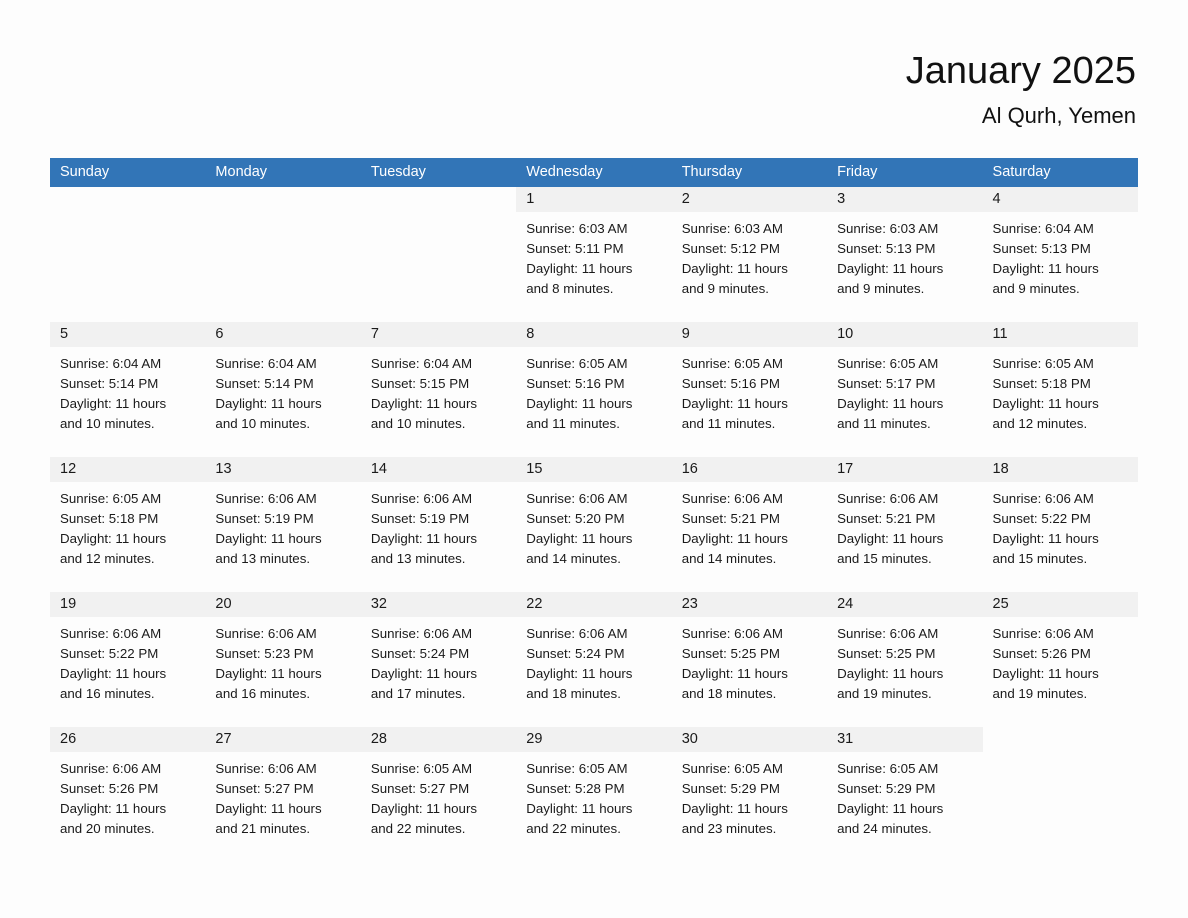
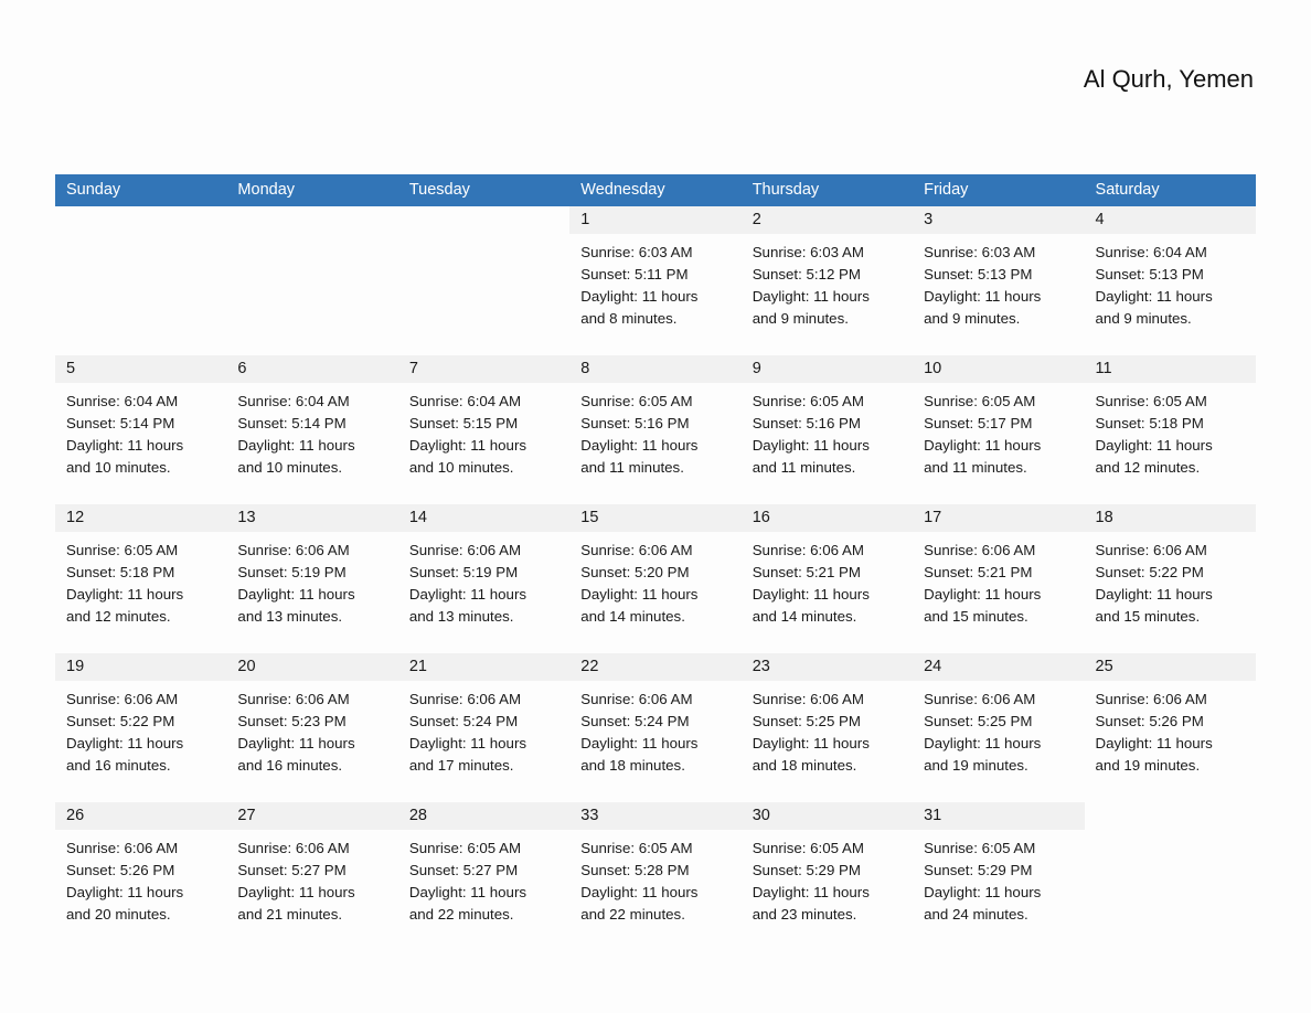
- January 2025
  Al Qurh, Yemen
  Sunday
  Monday
  Tuesday
  Wednesday
  Thursday
  Friday
  Saturday
  1
  Sunrise: 6:03 AM
  Sunset: 5:11 PM
  Daylight: 11 hours
  and 8 minutes.
  2
  Sunrise: 6:03 AM
  Sunset: 5:12 PM
  Daylight: 11 hours
  and 9 minutes.
  3
  Sunrise: 6:03 AM
  Sunset: 5:13 PM
  Daylight: 11 hours
  and 9 minutes.
  4
  Sunrise: 6:04 AM
  Sunset: 5:13 PM
  Daylight: 11 hours
  and 9 minutes.
  5
  Sunrise: 6:04 AM
  Sunset: 5:14 PM
  Daylight: 11 hours
  and 10 minutes.
  6
  Sunrise: 6:04 AM
  Sunset: 5:14 PM
  Daylight: 11 hours
  and 10 minutes.
  7
  Sunrise: 6:04 AM
  Sunset: 5:15 PM
  Daylight: 11 hours
  and 10 minutes.
  8
  Sunrise: 6:05 AM
  Sunset: 5:16 PM
  Daylight: 11 hours
  and 11 minutes.
  9
  Sunrise: 6:05 AM
  Sunset: 5:16 PM
  Daylight: 11 hours
  and 11 minutes.
  10
  Sunrise: 6:05 AM
  Sunset: 5:17 PM
  Daylight: 11 hours
  and 11 minutes.
  11
  Sunrise: 6:05 AM
  Sunset: 5:18 PM
  Daylight: 11 hours
  and 12 minutes.
  12
  Sunrise: 6:05 AM
  Sunset: 5:18 PM
  Daylight: 11 hours
  and 12 minutes.
  13
  Sunrise: 6:06 AM
  Sunset: 5:19 PM
  Daylight: 11 hours
  and 13 minutes.
  14
  Sunrise: 6:06 AM
  Sunset: 5:19 PM
  Daylight: 11 hours
  and 13 minutes.
  15
  Sunrise: 6:06 AM
  Sunset: 5:20 PM
  Daylight: 11 hours
  and 14 minutes.
  16
  Sunrise: 6:06 AM
  Sunset: 5:21 PM
  Daylight: 11 hours
  and 14 minutes.
  17
  Sunrise: 6:06 AM
  Sunset: 5:21 PM
  Daylight: 11 hours
  and 15 minutes.
  18
  Sunrise: 6:06 AM
  Sunset: 5:22 PM
  Daylight: 11 hours
  and 15 minutes.
  19
  Sunrise: 6:06 AM
  Sunset: 5:22 PM
  Daylight: 11 hours
  and 16 minutes.
  20
  Sunrise: 6:06 AM
  Sunset: 5:23 PM
  Daylight: 11 hours
  and 16 minutes.
- 32
+ 21
  Sunrise: 6:06 AM
  Sunset: 5:24 PM
  Daylight: 11 hours
  and 17 minutes.
  22
  Sunrise: 6:06 AM
  Sunset: 5:24 PM
  Daylight: 11 hours
  and 18 minutes.
  23
  Sunrise: 6:06 AM
  Sunset: 5:25 PM
  Daylight: 11 hours
  and 18 minutes.
  24
  Sunrise: 6:06 AM
  Sunset: 5:25 PM
  Daylight: 11 hours
  and 19 minutes.
  25
  Sunrise: 6:06 AM
  Sunset: 5:26 PM
  Daylight: 11 hours
  and 19 minutes.
  26
  Sunrise: 6:06 AM
  Sunset: 5:26 PM
  Daylight: 11 hours
  and 20 minutes.
  27
  Sunrise: 6:06 AM
  Sunset: 5:27 PM
  Daylight: 11 hours
  and 21 minutes.
  28
  Sunrise: 6:05 AM
  Sunset: 5:27 PM
  Daylight: 11 hours
  and 22 minutes.
- 29
+ 33
  Sunrise: 6:05 AM
  Sunset: 5:28 PM
  Daylight: 11 hours
  and 22 minutes.
  30
  Sunrise: 6:05 AM
  Sunset: 5:29 PM
  Daylight: 11 hours
  and 23 minutes.
  31
  Sunrise: 6:05 AM
  Sunset: 5:29 PM
  Daylight: 11 hours
  and 24 minutes.
